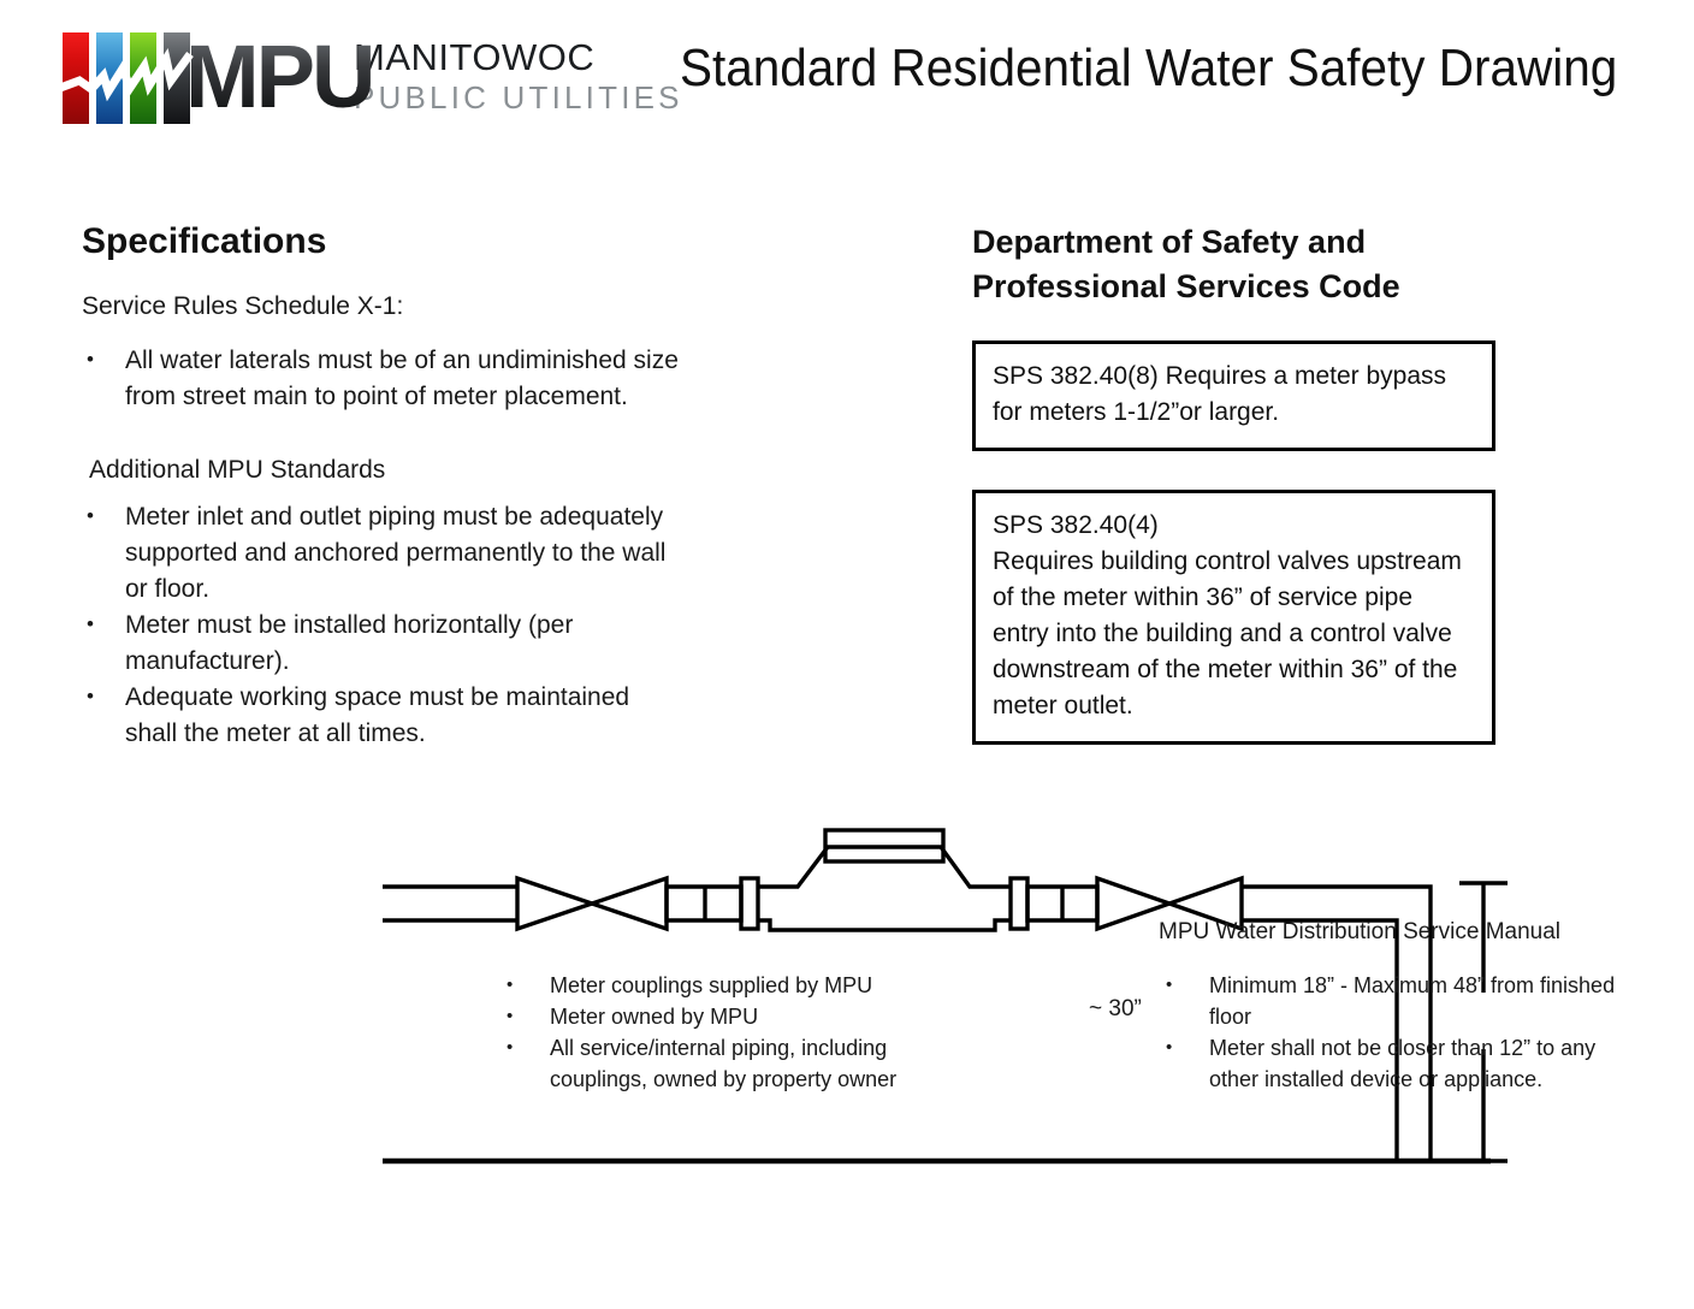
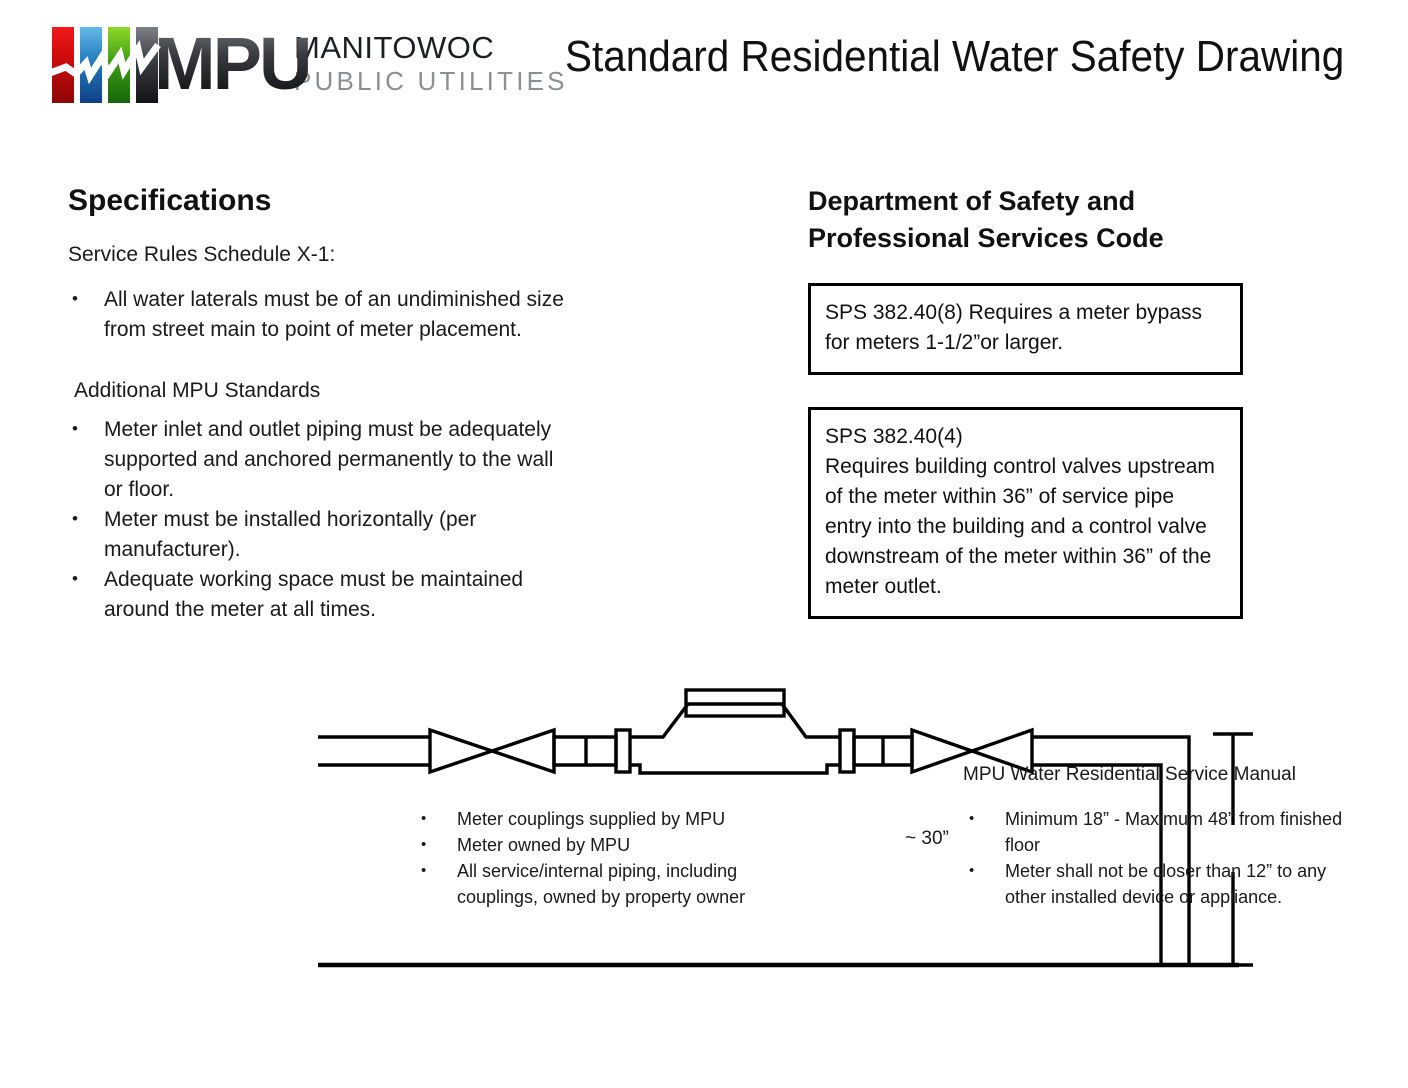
  MPU
  ANITOWOC
  UBLIC UTILITIES
  Standard Residential Water Safety Drawing
  Specifications
  Service Rules Schedule X-1:
  All water laterals must be of an undiminished size from street main to point of meter placement.
  Additional MPU Standards
  Meter inlet and outlet piping must be adequately supported and anchored permanently to the wall or floor.
  Meter must be installed horizontally (per manufacturer).
- Adequate working space must be maintained shall the meter at all times.
+ Adequate working space must be maintained around the meter at all times.
  Department of Safety and Professional Services Code
  SPS 382.40(8) Requires a meter bypass for meters 1-1/2”or larger.
  SPS 382.40(4)
  Requires building control valves upstream of the meter within 36” of service pipe entry into the building and a control valve downstream of the meter within 36” of the meter outlet.
  ~ 30”
  Meter couplings supplied by MPU
  Meter owned by MPU
  All service/internal piping, including couplings, owned by property owner
- MPU Water Distribution Service Manual
+ MPU Water Residential Service Manual
  Minimum 18” - Maximum 48” from finished floor
  Meter shall not be closer than 12” to any other installed device or appliance.
